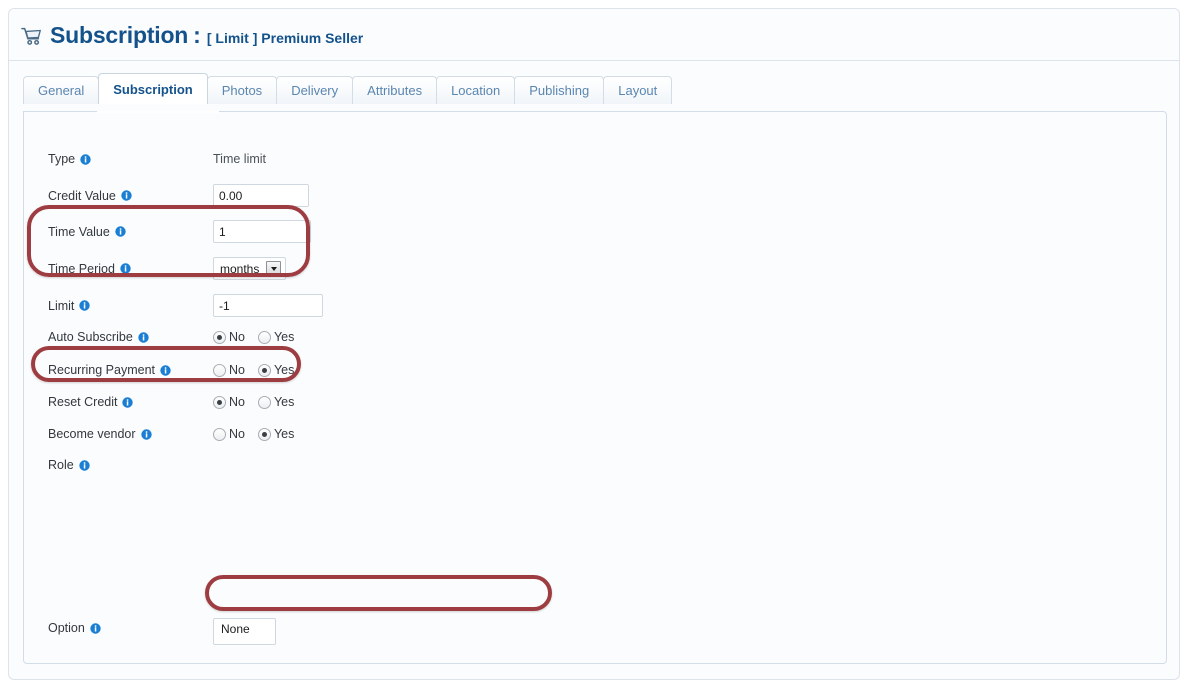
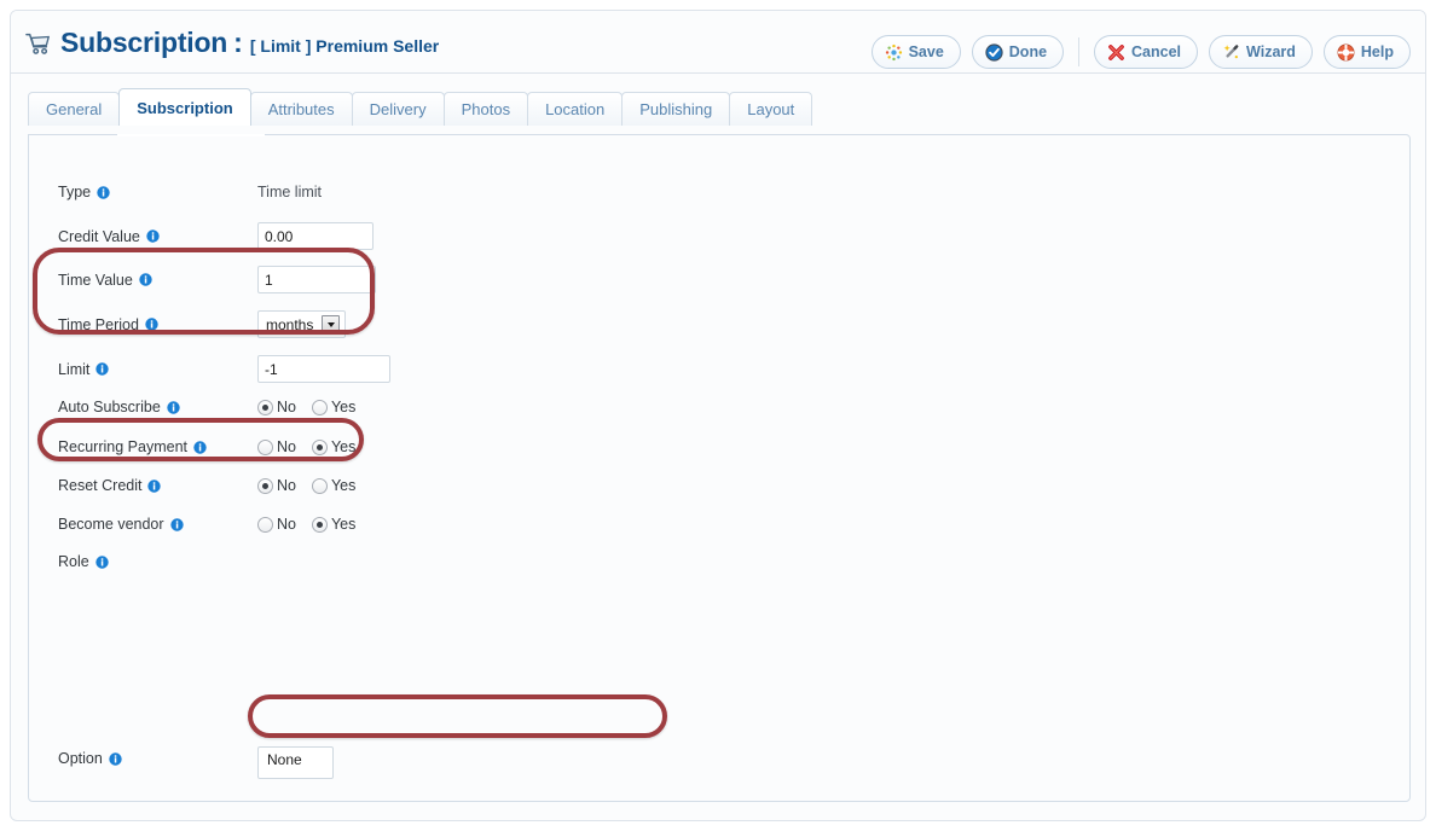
  Subscription
  :
  [ Limit ] Premium Seller
+ Save
+ Done
+ Cancel
+ Wizard
+ Help
  General
  Subscription
- Photos
+ Attributes
  Delivery
- Attributes
+ Photos
  Location
  Publishing
  Layout
  Type
  Time limit
  Credit Value
  0.00
  Time Value
  1
  Time Period
  months
  Limit
  -1
  Auto Subscribe
  No
  Yes
  Recurring Payment
  No
  Yes
  Reset Credit
  No
  Yes
  Become vendor
  No
  Yes
  Role
  Option
  None
